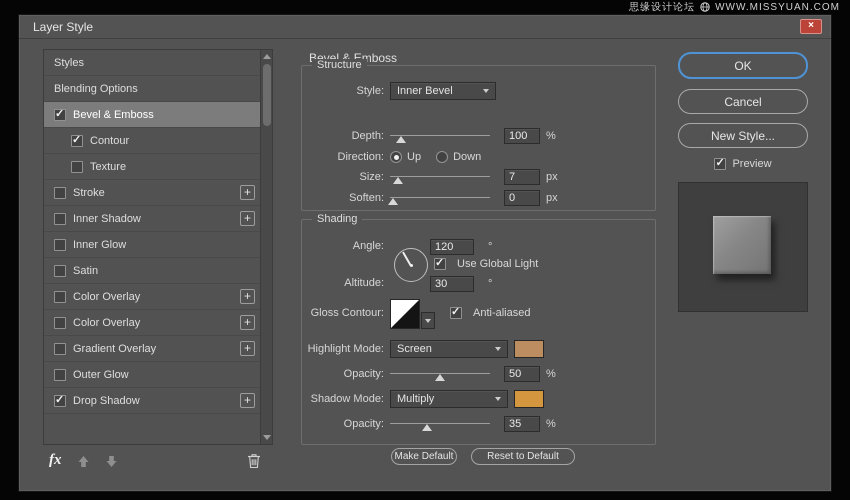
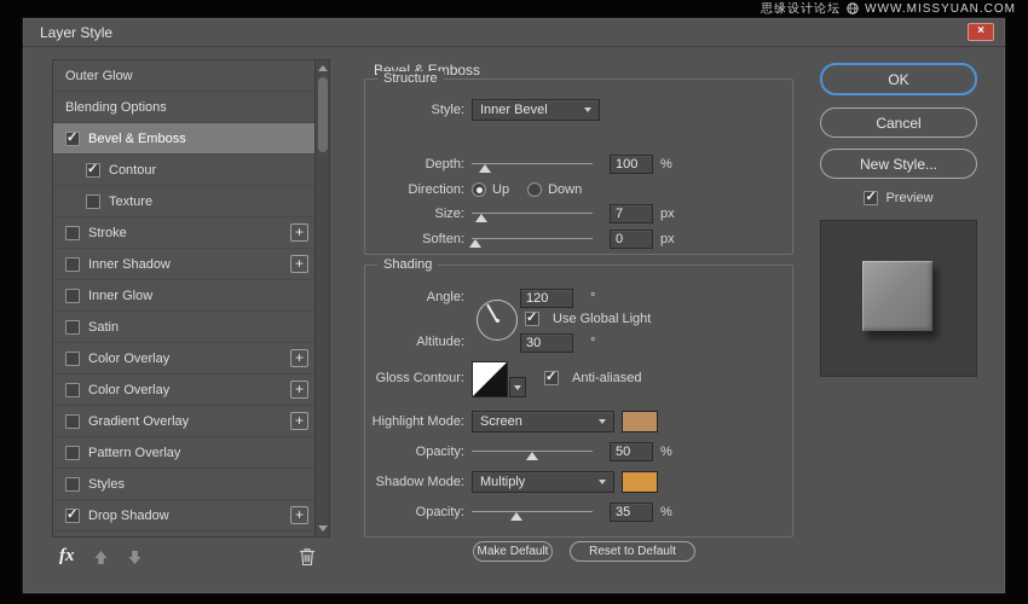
  思缘设计论坛
  WWW.MISSYUAN.COM
  Layer Style
  ×
- Styles
+ Outer Glow
  Blending Options
  Bevel & Emboss
  Contour
  Texture
  Stroke
  Inner Shadow
  Inner Glow
  Satin
  Color Overlay
  Color Overlay
  Gradient Overlay
+ Pattern Overlay
- Outer Glow
+ Styles
  Drop Shadow
  fx
  Bevel & Emboss
  Structure
  Style:
  Inner Bevel
  Depth:
  100
  %
  Direction:
  Up
  Down
  Size:
  7
  px
  Soften:
  0
  px
  Shading
  Angle:
  120
  °
  Use Global Light
  Altitude:
  30
  °
  Gloss Contour:
  Anti-aliased
  Highlight Mode:
  Screen
  Opacity:
  50
  %
  Shadow Mode:
  Multiply
  Opacity:
  35
  %
  Make Default
  Reset to Default
  OK
  Cancel
  New Style...
  Preview
